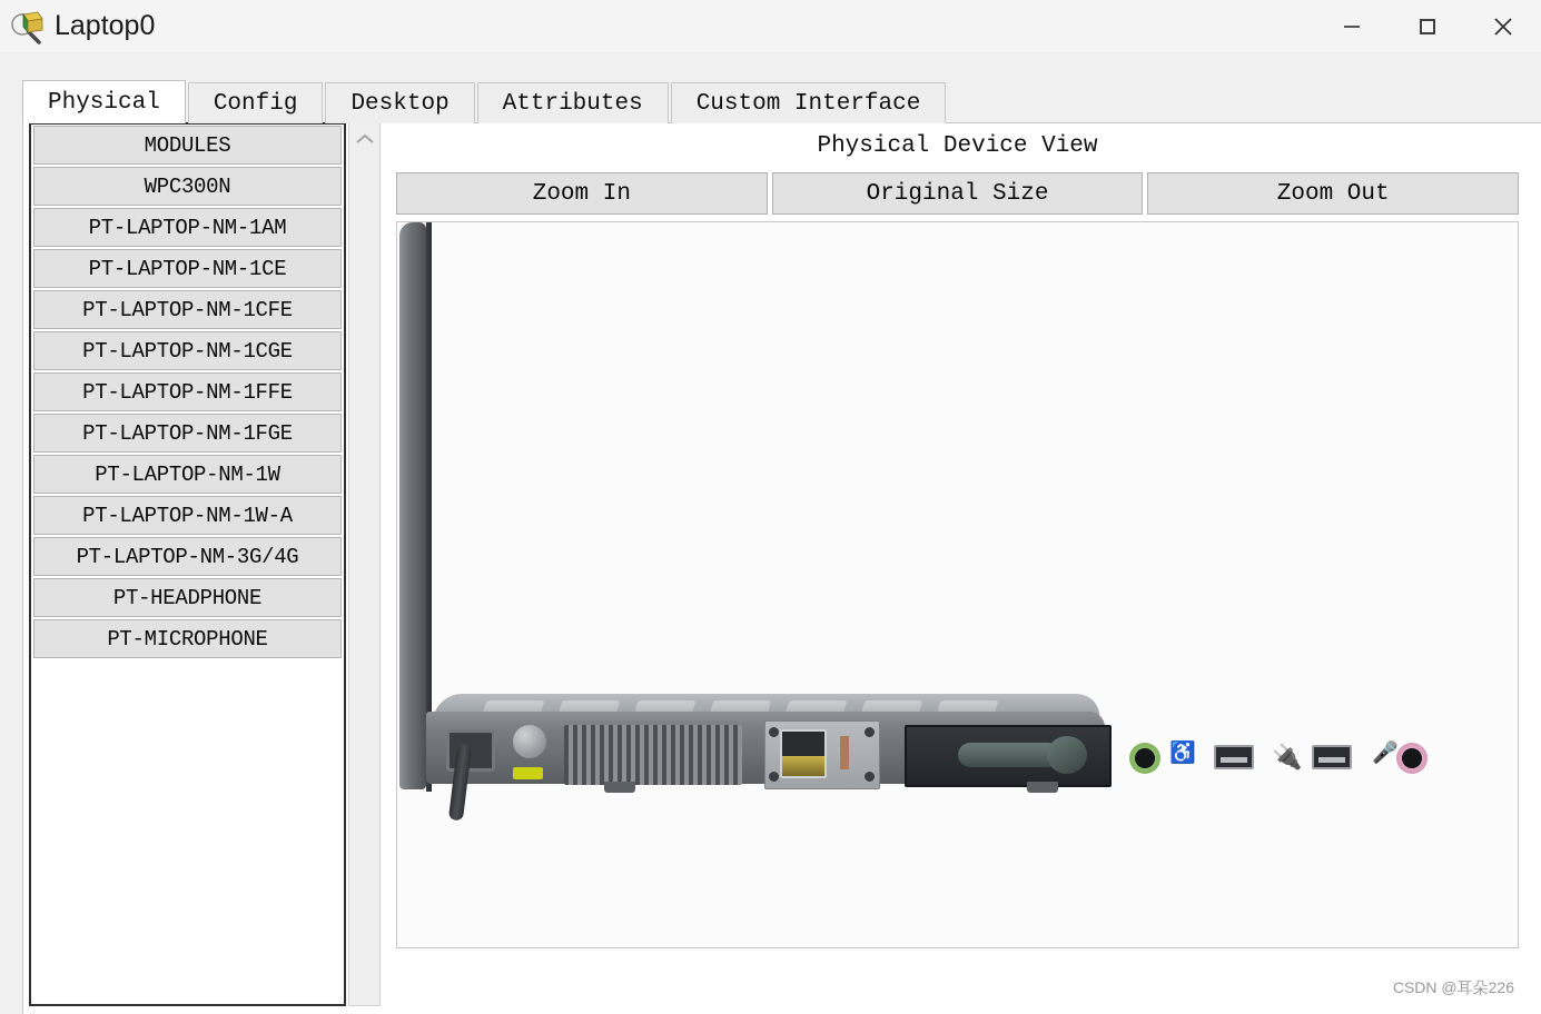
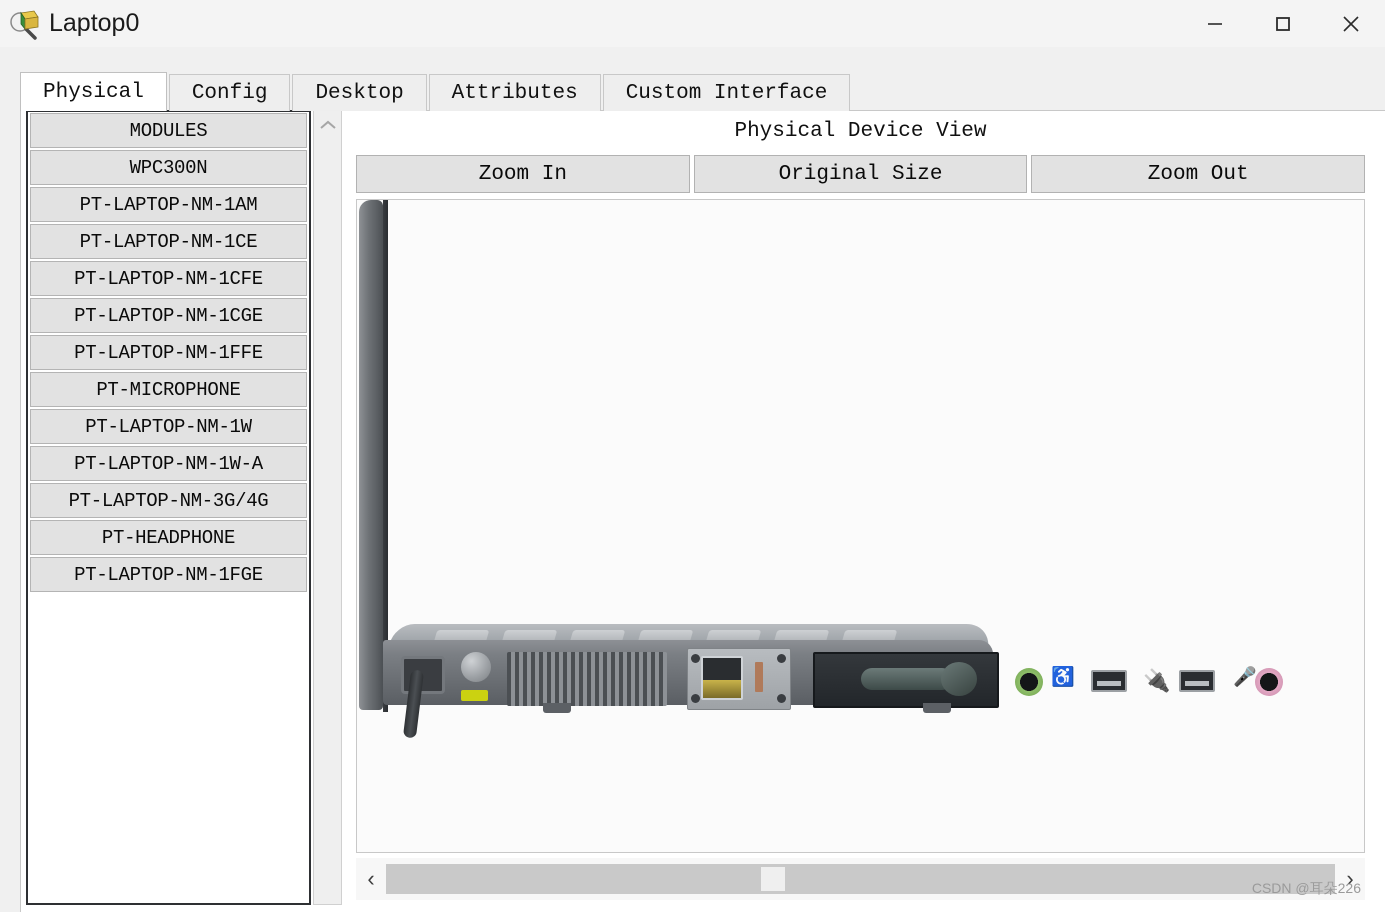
  Laptop0
  Physical
  Config
  Desktop
  Attributes
  Custom Interface
  MODULES
  WPC300N
  PT-LAPTOP-NM-1AM
  PT-LAPTOP-NM-1CE
  PT-LAPTOP-NM-1CFE
  PT-LAPTOP-NM-1CGE
  PT-LAPTOP-NM-1FFE
- PT-LAPTOP-NM-1FGE
+ PT-MICROPHONE
  PT-LAPTOP-NM-1W
  PT-LAPTOP-NM-1W-A
  PT-LAPTOP-NM-3G/4G
  PT-HEADPHONE
- PT-MICROPHONE
+ PT-LAPTOP-NM-1FGE
  Physical Device View
  Zoom In
  Original Size
  Zoom Out
  ♿
  🔌
  🎤
+ ‹
+ ›
  CSDN @耳朵226
